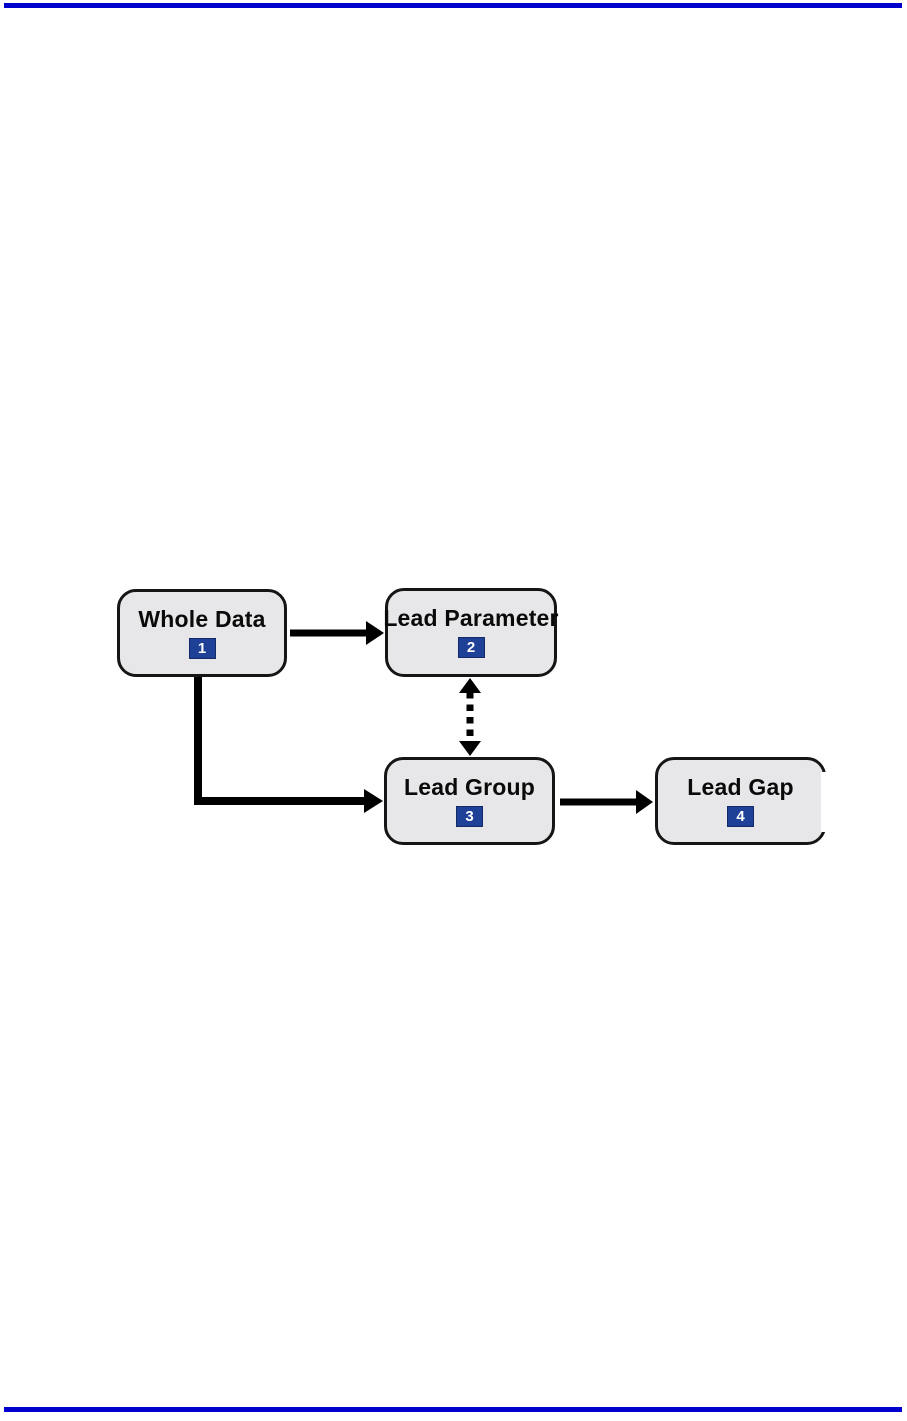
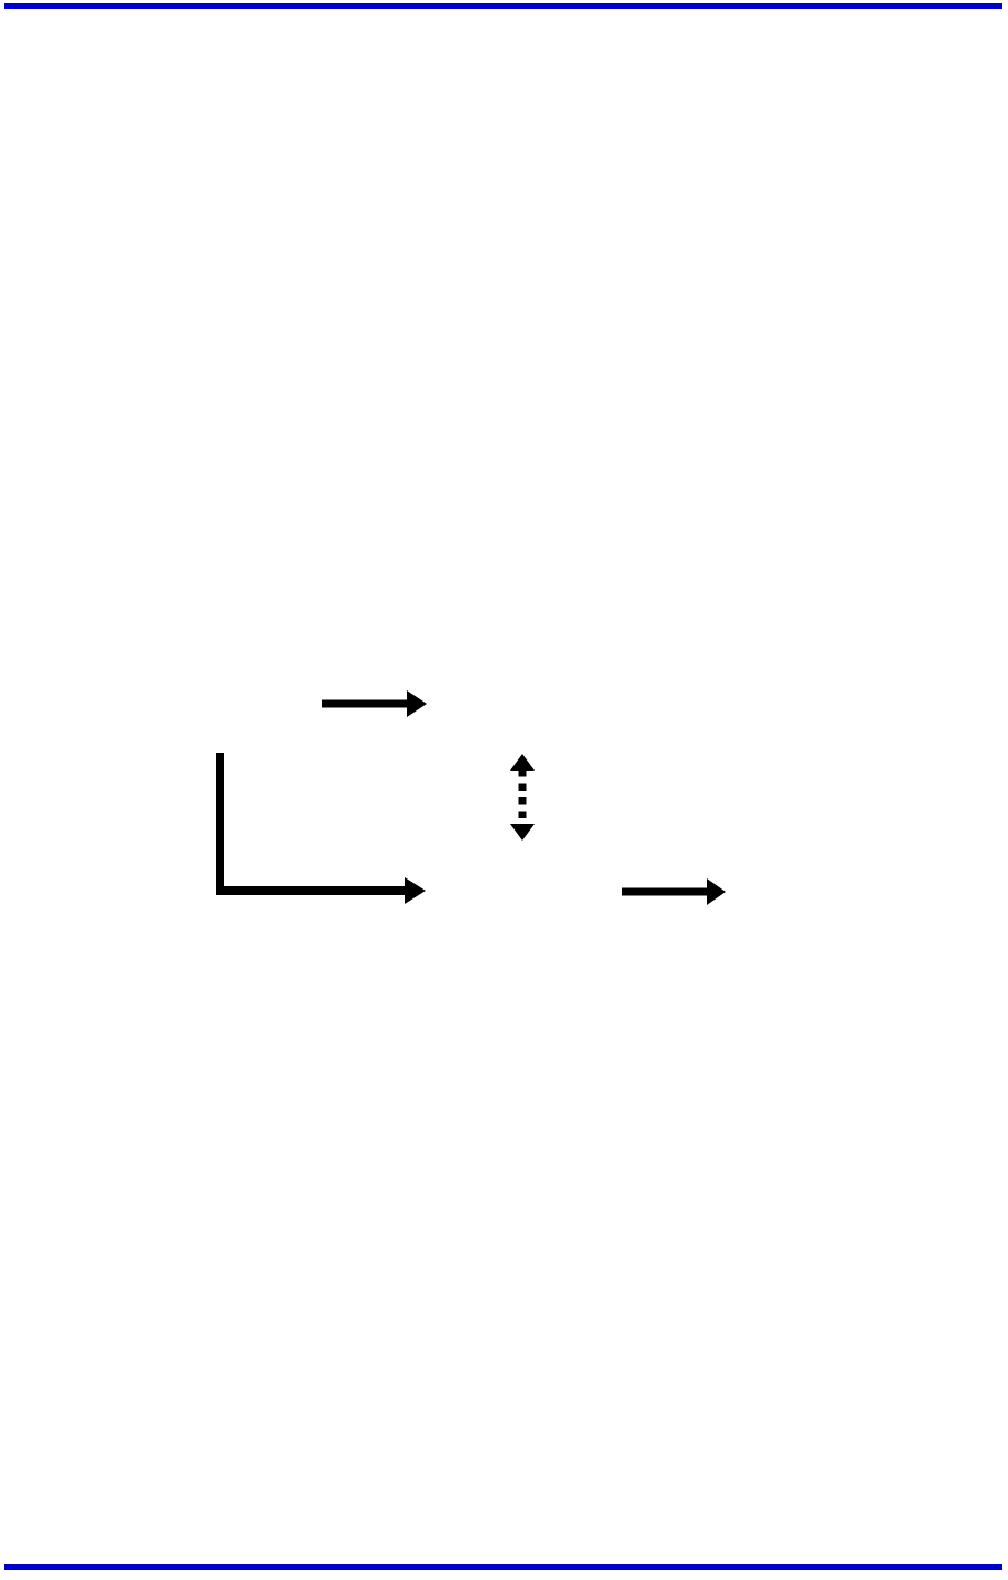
- Whole Data
- 1
- Lead Parameter
- 2
- Lead Group
- 3
- Lead Gap
- 4
